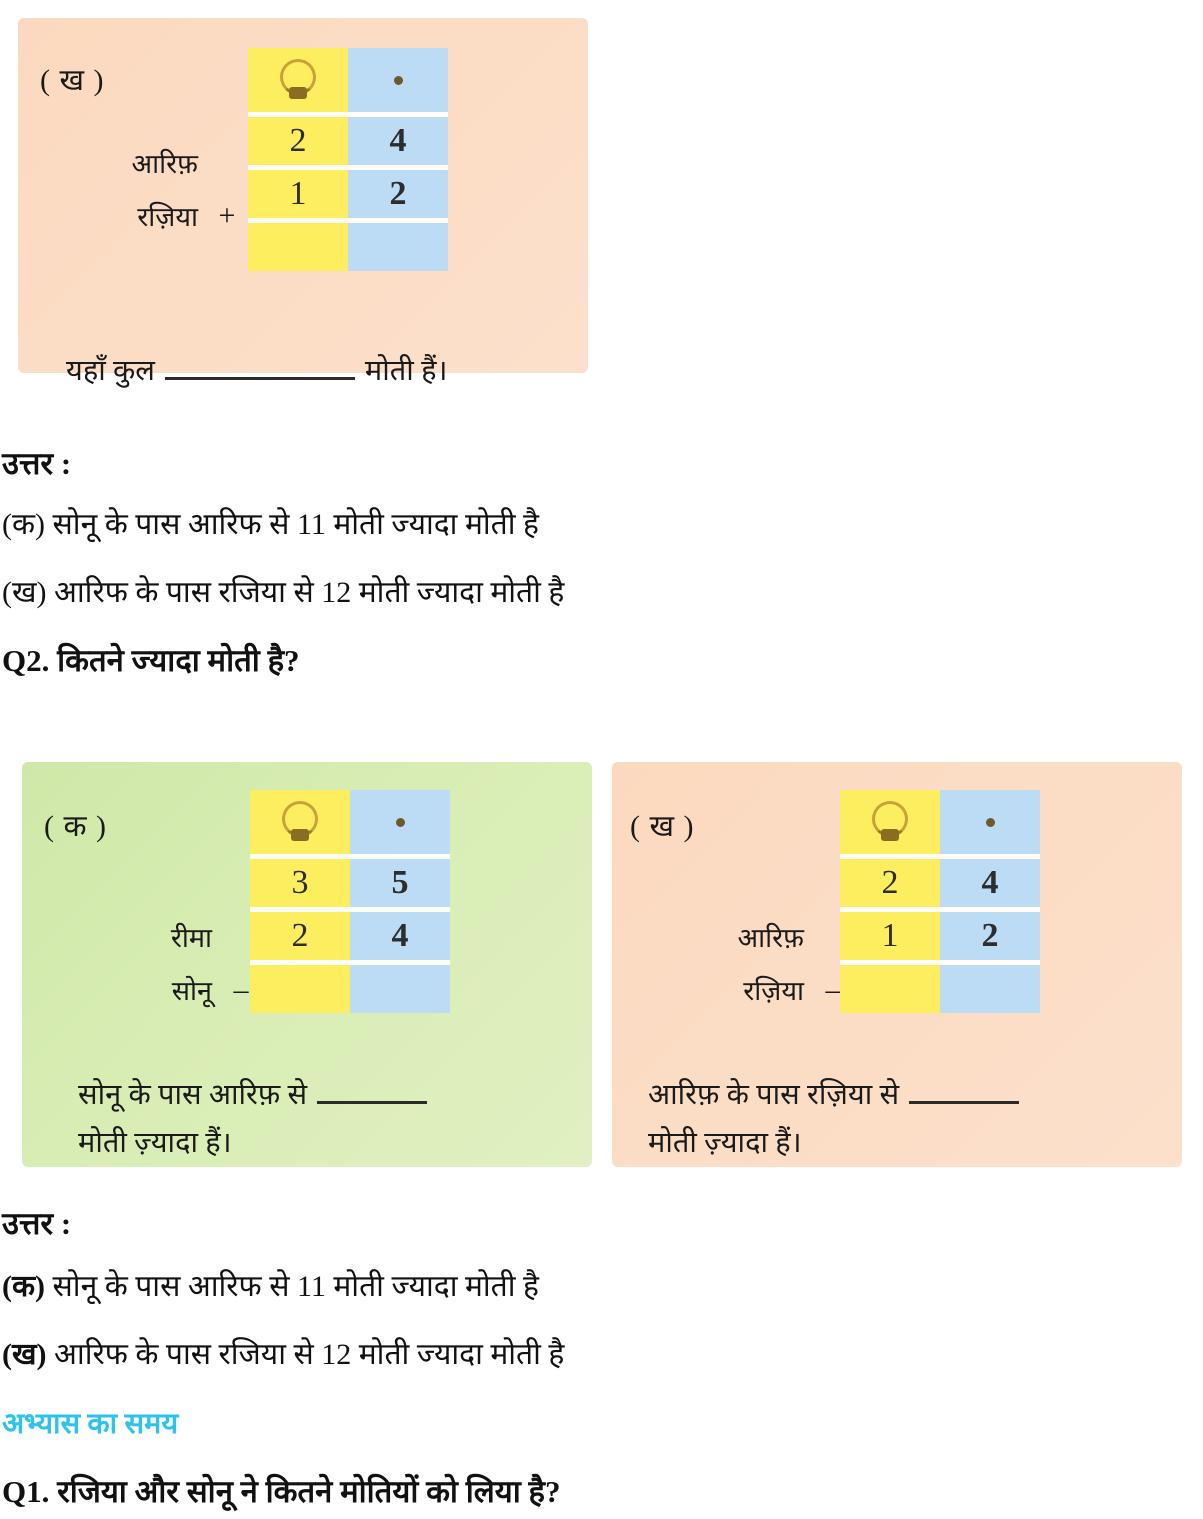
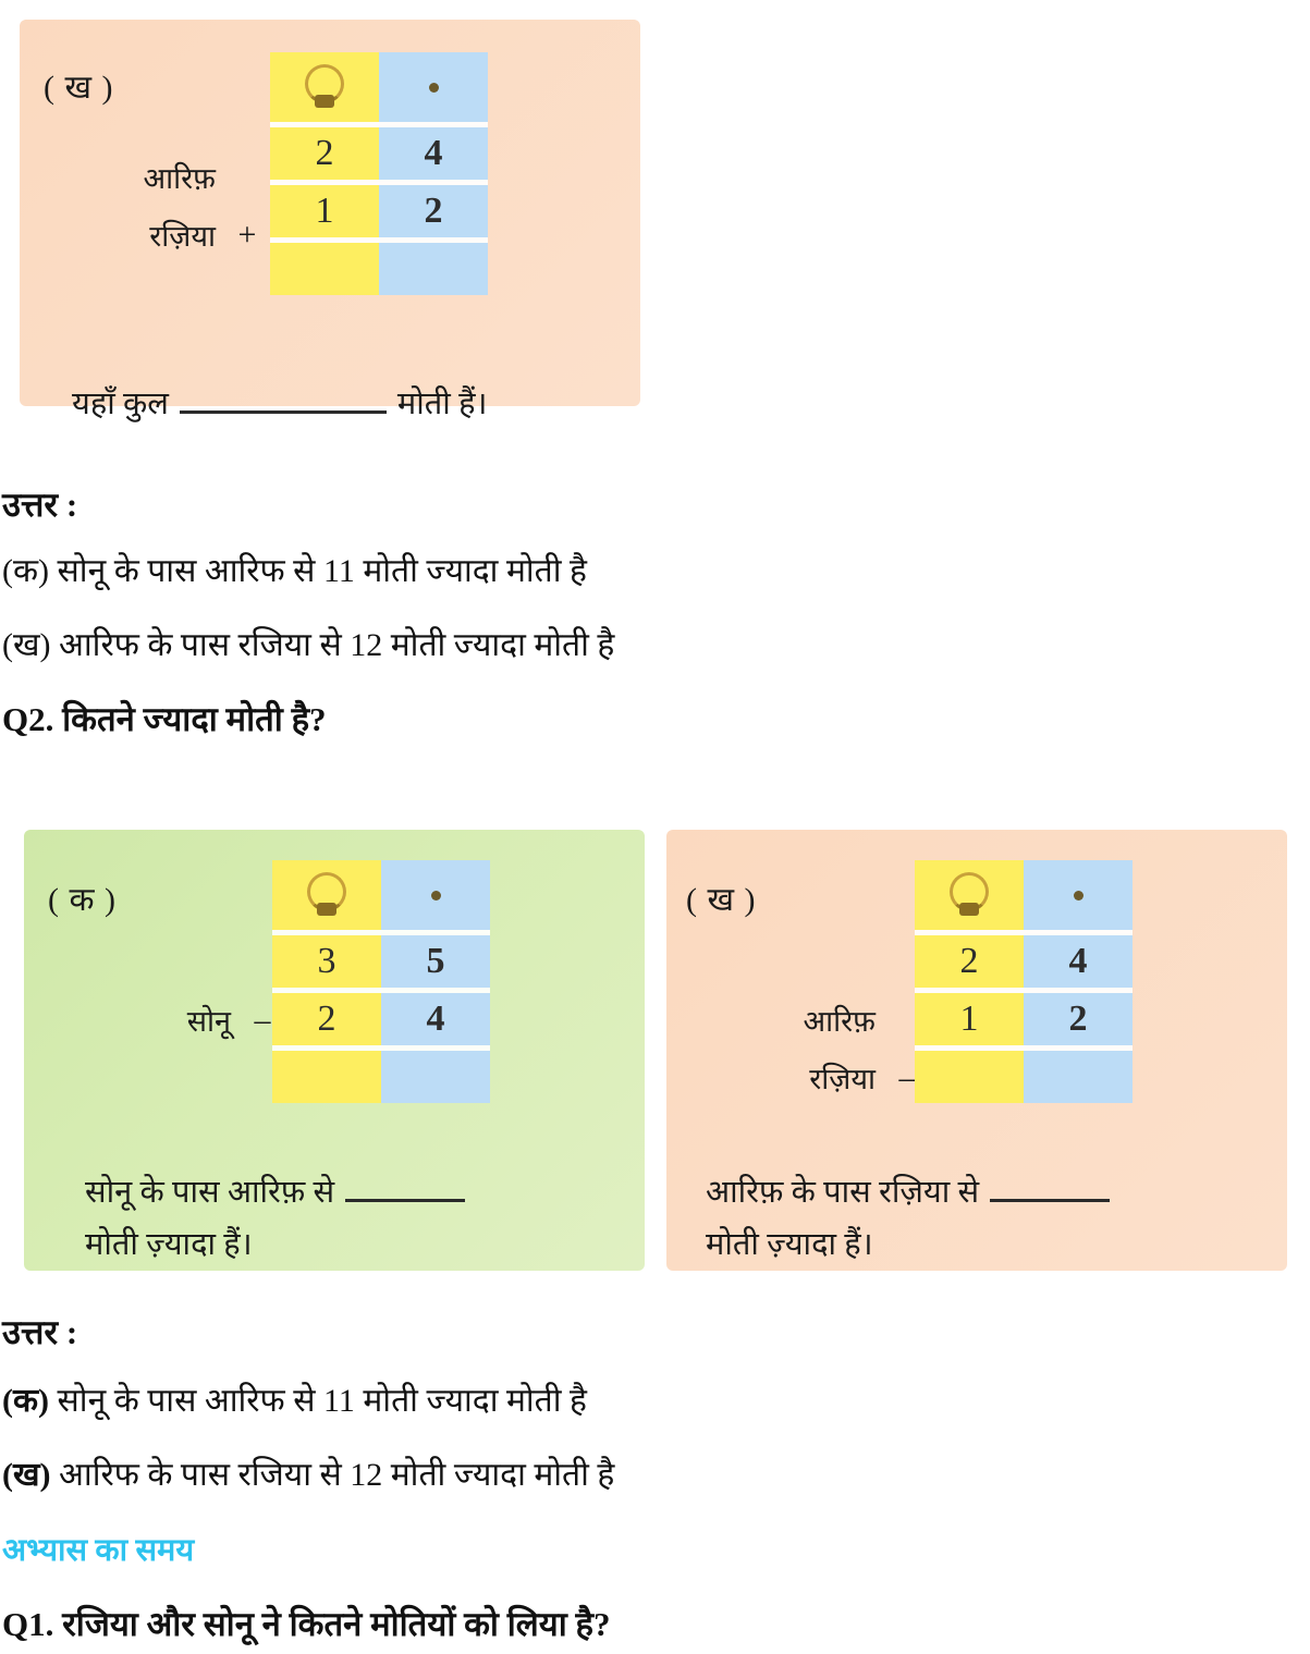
  ( ख )
  आरिफ़
  रज़िया
  +
  2
  4
  1
  2
  यहाँ कुल
  मोती हैं।
  उत्तर :
  (क) सोनू के पास आरिफ से 11 मोती ज्यादा मोती है
  (ख) आरिफ के पास रजिया से 12 मोती ज्यादा मोती है
  Q2. कितने ज्यादा मोती है?
  ( क )
- रीमा
  सोनू
  –
  3
  5
  2
  4
  सोनू के पास आरिफ़ से
  मोती ज़्यादा हैं।
  ( ख )
  आरिफ़
  रज़िया
  –
  2
  4
  1
  2
  आरिफ़ के पास रज़िया से
  मोती ज़्यादा हैं।
  उत्तर :
  (क) सोनू के पास आरिफ से 11 मोती ज्यादा मोती है
  (ख) आरिफ के पास रजिया से 12 मोती ज्यादा मोती है
  अभ्यास का समय
  Q1. रजिया और सोनू ने कितने मोतियों को लिया है?
